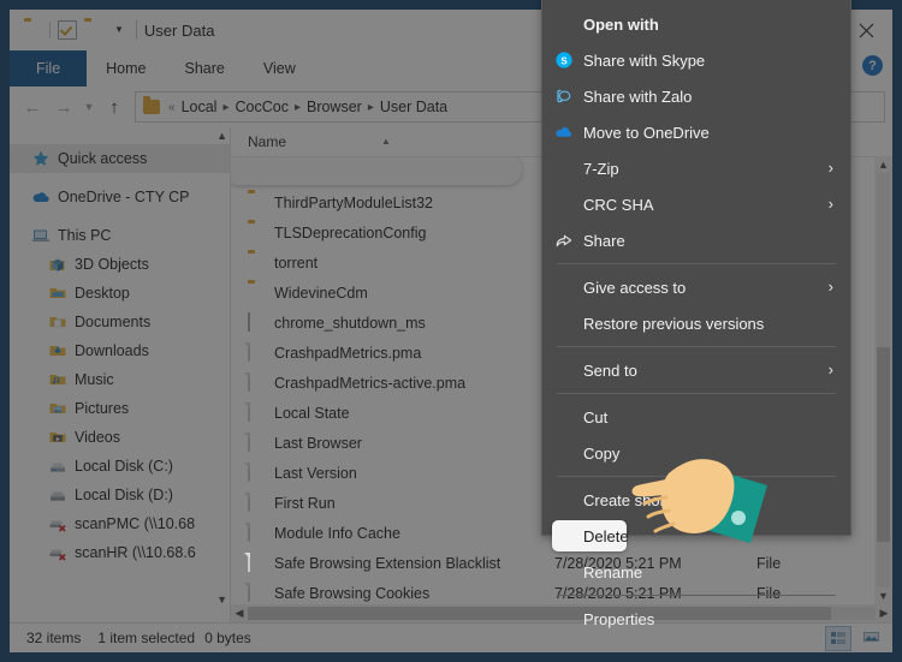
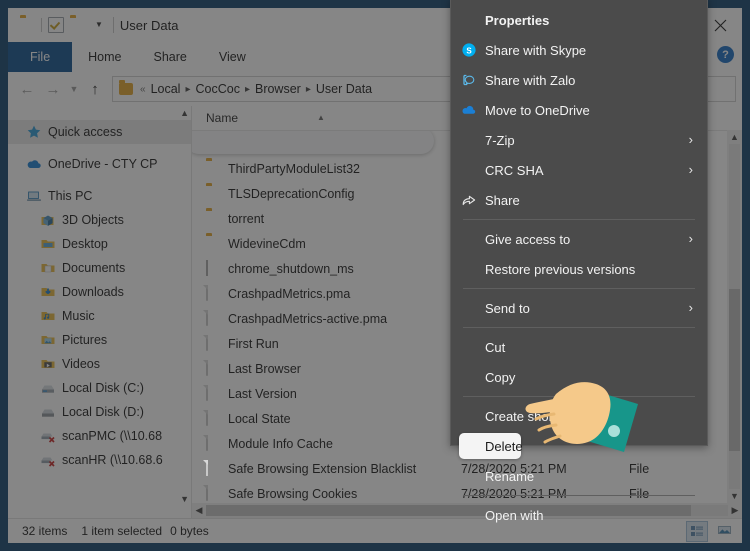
  ▼
  User Data
  File
  Home
  Share
  View
  ?
  ←
  →
  ▼
  ↑
  «
  Local
  ▸
  CocCoc
  ▸
  Browser
  ▸
  User Data
  ▲
  ▼
  Quick access
  OneDrive - CTY CP
  This PC
  3D Objects
  Desktop
  Documents
  Downloads
  Music
  Pictures
  Videos
  Local Disk (C:)
  Local Disk (D:)
  scanPMC (\\10.68
  scanHR (\\10.68.6
  Name
  ▲
  ThirdPartyModuleList32
  TLSDeprecationConfig
  torrent
  WidevineCdm
  chrome_shutdown_ms
  CrashpadMetrics.pma
  CrashpadMetrics-active.pma
- Local State
+ First Run
  Last Browser
  Last Version
- First Run
+ Local State
  Module Info Cache
  Safe Browsing Extension Blacklist
  7/28/2020 5:21 PM
  File
  Safe Browsing Cookies
  7/28/2020 5:21 PM
  File
  ▲
  ▼
  ◀
  ▶
  32 items
  1 item selected
  0 bytes
- Open with
+ Properties
  S
  Share with Skype
  Share with Zalo
  Move to OneDrive
  7-Zip
  ›
  CRC SHA
  ›
  Share
  Give access to
  ›
  Restore previous versions
  Send to
  ›
  Cut
  Copy
  Delete
  Rename
- Properties
+ Open with
